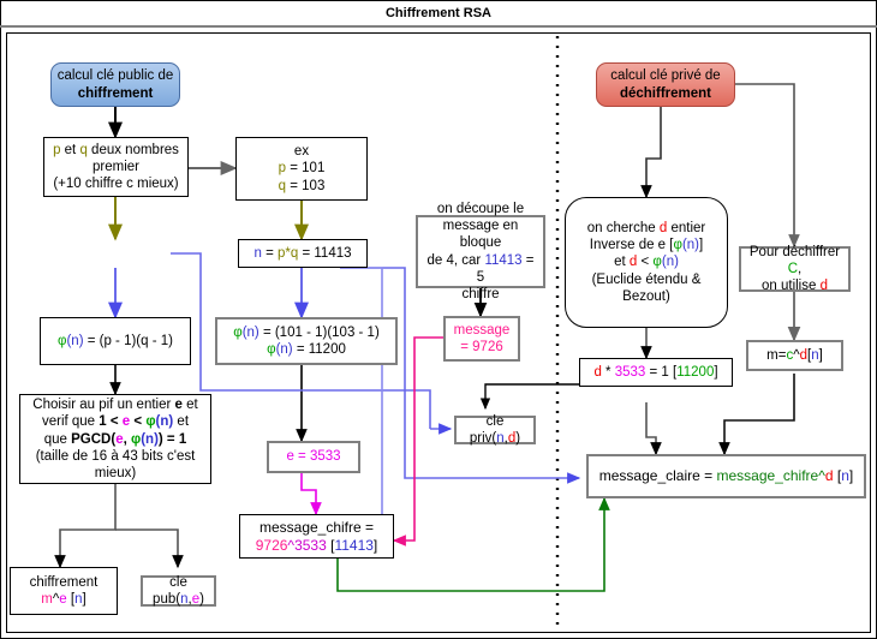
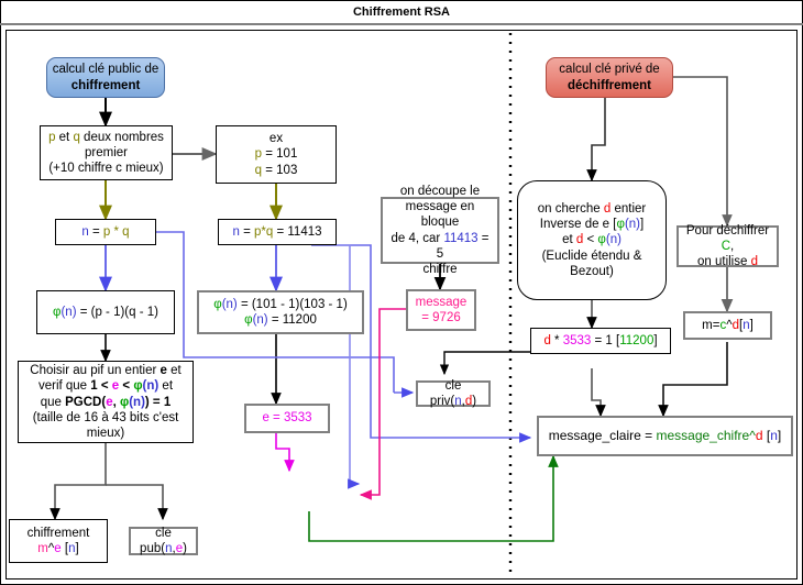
  Chiffrement RSA
  calcul clé public de
  chiffrement
  p et q deux nombres
  premier
  (+10 chiffre c mieux)
  ex
  p = 101
  q = 103
+ n = p * q
  n = p*q = 11413
  φ(n) = (p - 1)(q - 1)
  φ(n) = (101 - 1)(103 - 1)
  φ(n) = 11200
  Choisir au pif un entier e et
  verif que 1 < e < φ(n) et
  que PGCD(e, φ(n)) = 1
  (taille de 16 à 43 bits c'est
  mieux)
  e = 3533
  chiffrement
  m^e [n]
  cle pub(n,e)
  on découpe le
  message en bloque
  de 4, car 11413 = 5
  chiffre
  message
  = 9726
  cle priv(n,d)
- message_chifre =
- 9726^3533 [11413]
  calcul clé privé de
  déchiffrement
  on cherche d entier
  Inverse de e [φ(n)]
  et d < φ(n)
  (Euclide étendu &
  Bezout)
  Pour déchiffrer C,
  on utilise d
  d * 3533 = 1 [11200]
  m=c^d[n]
  message_claire = message_chifre^d [n]
